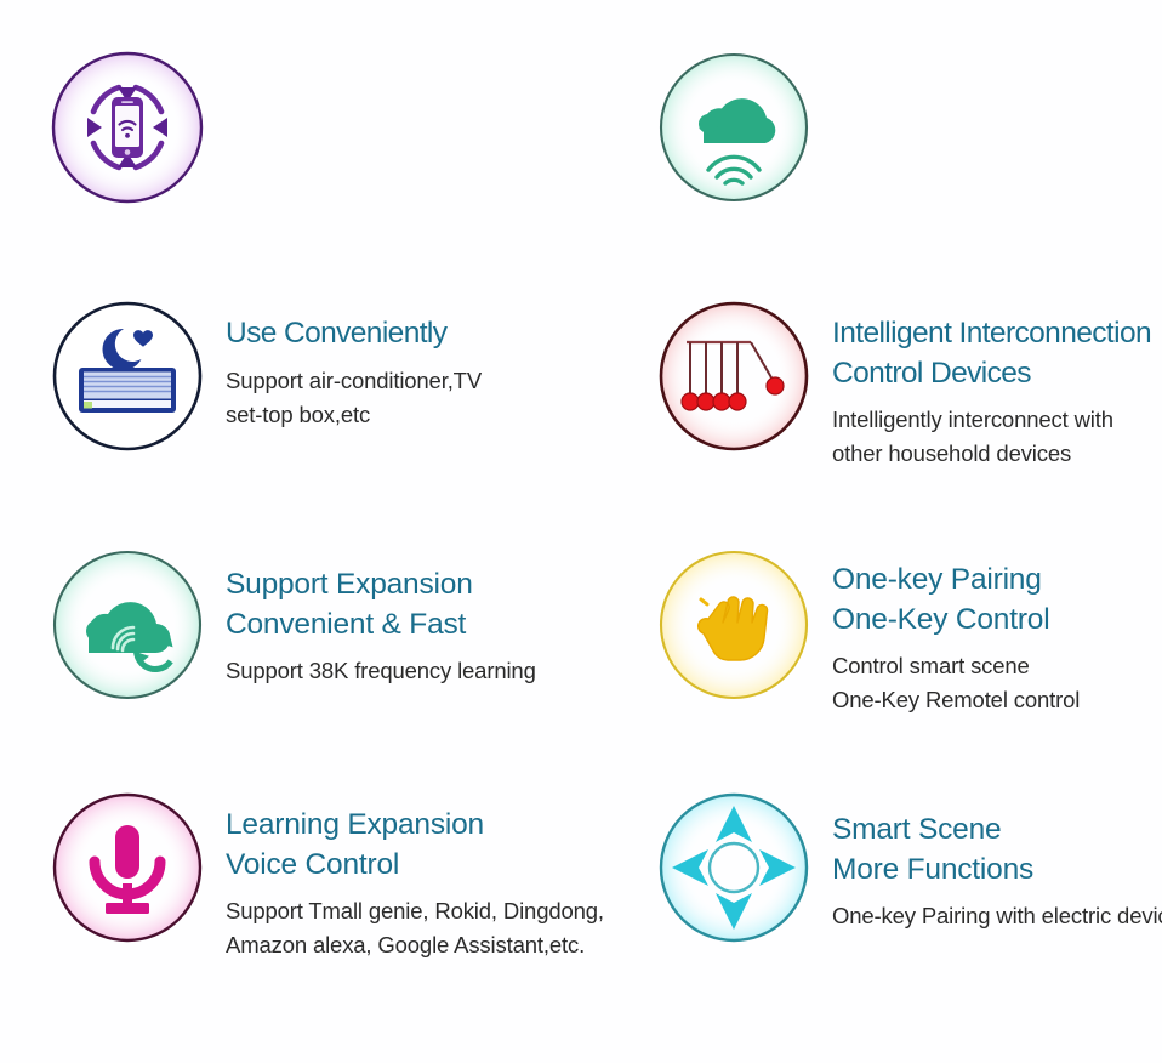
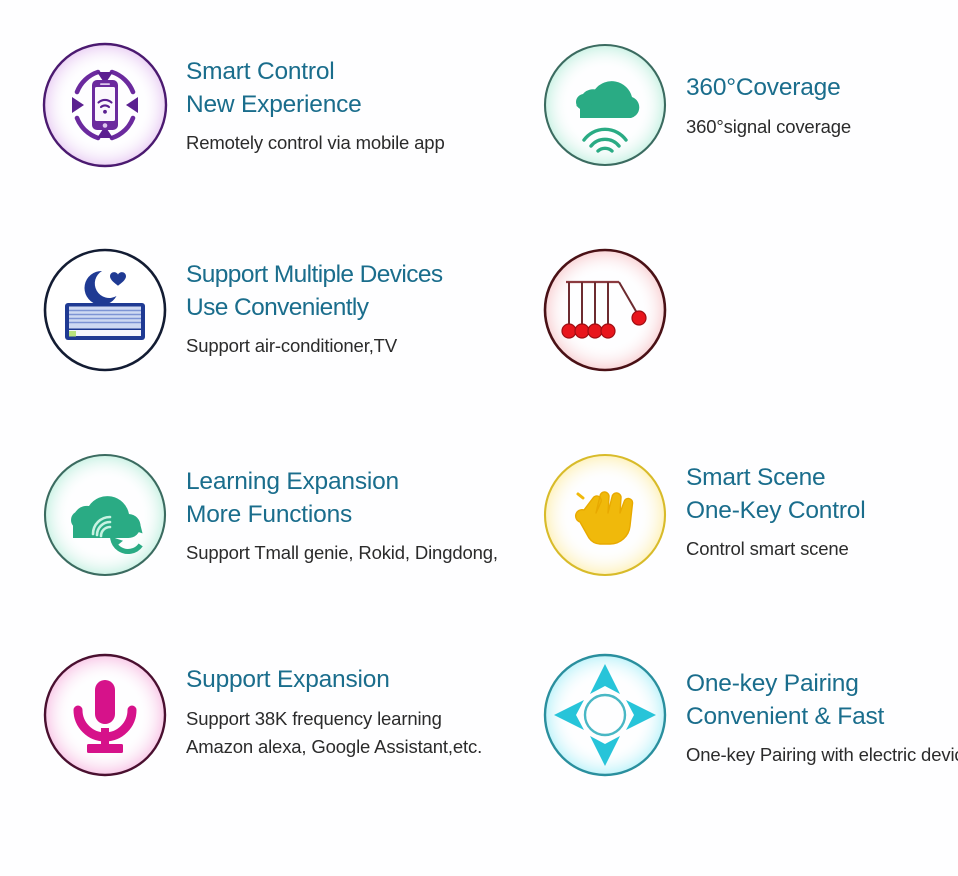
+ Smart Control
+ New Experience
+ Remotely control via mobile app
+ 360°Coverage
+ 360°signal coverage
+ Support Multiple Devices
  Use Conveniently
  Support air-conditioner,TV
- set-top box,etc
- Intelligent Interconnection
- Control Devices
- Intelligently interconnect with
- other household devices
- Support Expansion
+ Learning Expansion
- Convenient & Fast
+ More Functions
- Support 38K frequency learning
+ Support Tmall genie, Rokid, Dingdong,
- One-key Pairing
+ Smart Scene
  One-Key Control
  Control smart scene
- One-Key Remotel control
- Learning Expansion
+ Support Expansion
- Voice Control
- Support Tmall genie, Rokid, Dingdong,
+ Support 38K frequency learning
  Amazon alexa, Google Assistant,etc.
- Smart Scene
+ One-key Pairing
- More Functions
+ Convenient & Fast
  One-key Pairing with electric devi
